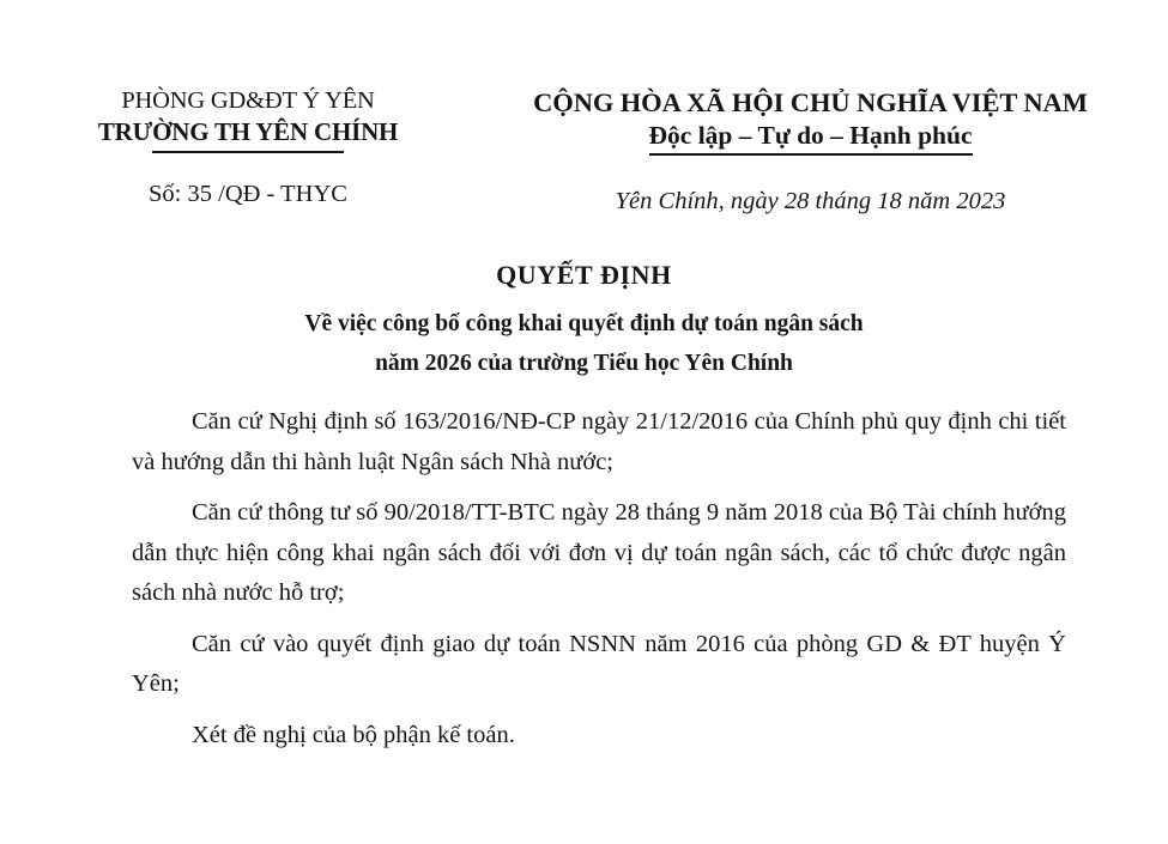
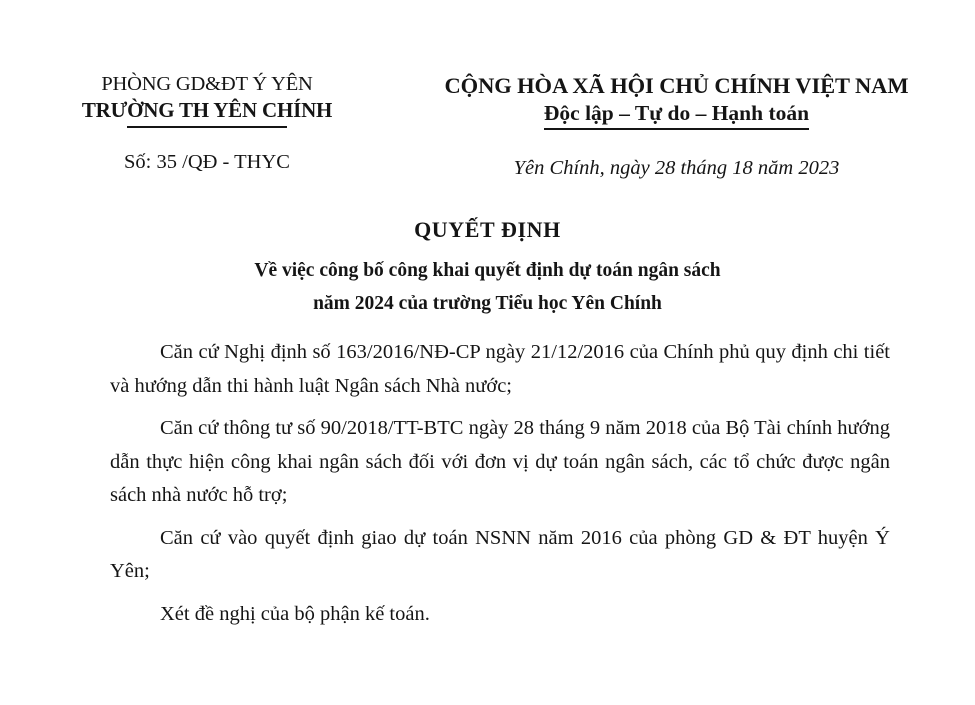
  PHÒNG GD&ĐT Ý YÊN
  TRƯỜNG TH YÊN CHÍNH
  Số: 35 /QĐ - THYC
- CỘNG HÒA XÃ HỘI CHỦ NGHĨA VIỆT NAM
+ CỘNG HÒA XÃ HỘI CHỦ CHÍNH VIỆT NAM
- Độc lập – Tự do – Hạnh phúc
+ Độc lập – Tự do – Hạnh toán
  Yên Chính, ngày 28 tháng 18 năm 2023
  QUYẾT ĐỊNH
  Về việc công bố công khai quyết định dự toán ngân sách
- năm 2026 của trường Tiểu học Yên Chính
+ năm 2024 của trường Tiểu học Yên Chính
  Căn cứ Nghị định số 163/2016/NĐ-CP ngày 21/12/2016 của Chính phủ quy định chi tiết và hướng dẫn thi hành luật Ngân sách Nhà nước;
  Căn cứ thông tư số 90/2018/TT-BTC ngày 28 tháng 9 năm 2018 của Bộ Tài chính hướng dẫn thực hiện công khai ngân sách đối với đơn vị dự toán ngân sách, các tổ chức được ngân sách nhà nước hỗ trợ;
  Căn cứ vào quyết định giao dự toán NSNN năm 2016 của phòng GD & ĐT huyện Ý Yên;
  Xét đề nghị của bộ phận kế toán.
